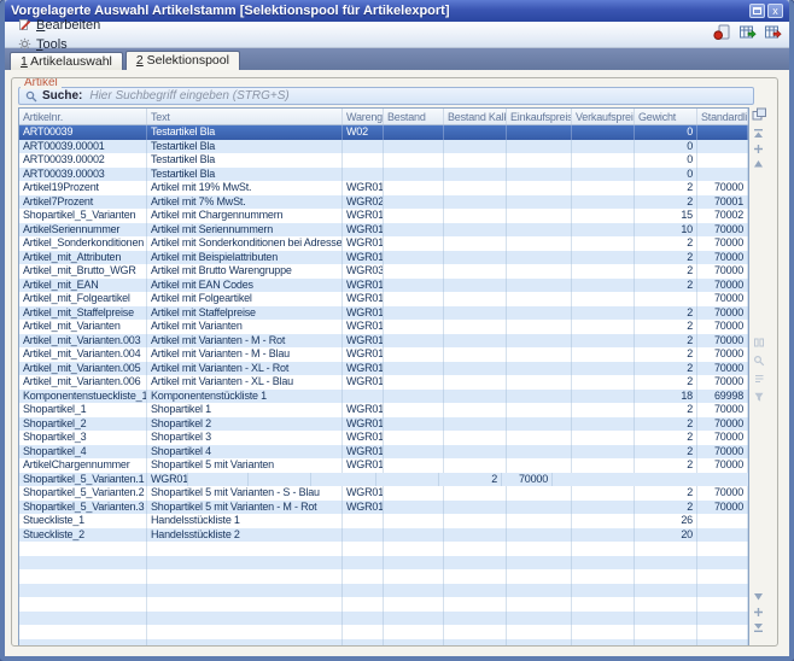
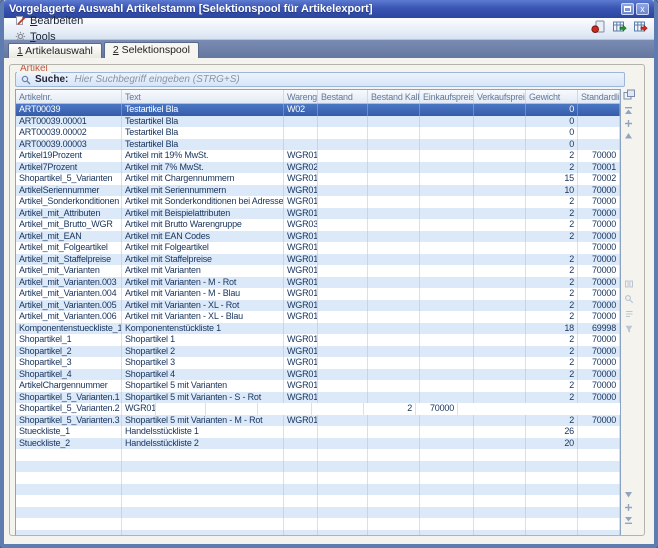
  Vorgelagerte Auswahl Artikelstamm [Selektionspool für Artikelexport]
  x
  Bearbeiten
  Tools
  1 Artikelauswahl
  2 Selektionspool
  Artikel
  Suche:
  Hier Suchbegriff eingeben (STRG+S)
  Artikelnr.
  Text
  Wareng
  Bestand
  Bestand Kalk
  Einkaufspreis
  Verkaufsprei
  Gewicht
  Standardli
  ART00039
  Testartikel Bla
  W02
  0
  ART00039.00001
  Testartikel Bla
  0
  ART00039.00002
  Testartikel Bla
  0
  ART00039.00003
  Testartikel Bla
  0
  Artikel19Prozent
  Artikel mit 19% MwSt.
  WGR01
  2
  70000
  Artikel7Prozent
  Artikel mit 7% MwSt.
  WGR02
  2
  70001
  Shopartikel_5_Varianten
  Artikel mit Chargennummern
  WGR01
  15
  70002
  ArtikelSeriennummer
  Artikel mit Seriennummern
  WGR01
  10
  70000
  Artikel_Sonderkonditionen
  Artikel mit Sonderkonditionen bei Adresse
  WGR01
  2
  70000
  Artikel_mit_Attributen
  Artikel mit Beispielattributen
  WGR01
  2
  70000
  Artikel_mit_Brutto_WGR
  Artikel mit Brutto Warengruppe
  WGR03
  2
  70000
  Artikel_mit_EAN
  Artikel mit EAN Codes
  WGR01
  2
  70000
  Artikel_mit_Folgeartikel
  Artikel mit Folgeartikel
  WGR01
  70000
  Artikel_mit_Staffelpreise
  Artikel mit Staffelpreise
  WGR01
  2
  70000
  Artikel_mit_Varianten
  Artikel mit Varianten
  WGR01
  2
  70000
  Artikel_mit_Varianten.003
  Artikel mit Varianten - M - Rot
  WGR01
  2
  70000
  Artikel_mit_Varianten.004
  Artikel mit Varianten - M - Blau
  WGR01
  2
  70000
  Artikel_mit_Varianten.005
  Artikel mit Varianten - XL - Rot
  WGR01
  2
  70000
  Artikel_mit_Varianten.006
  Artikel mit Varianten - XL - Blau
  WGR01
  2
  70000
  Komponentenstueckliste_1
  Komponentenstückliste 1
  18
  69998
  Shopartikel_1
  Shopartikel 1
  WGR01
  2
  70000
  Shopartikel_2
  Shopartikel 2
  WGR01
  2
  70000
  Shopartikel_3
  Shopartikel 3
  WGR01
  2
  70000
  Shopartikel_4
  Shopartikel 4
  WGR01
  2
  70000
  ArtikelChargennummer
  Shopartikel 5 mit Varianten
  WGR01
  2
  70000
  Shopartikel_5_Varianten.1
+ Shopartikel 5 mit Varianten - S - Rot
  WGR01
  2
  70000
  Shopartikel_5_Varianten.2
- Shopartikel 5 mit Varianten - S - Blau
  WGR01
  2
  70000
  Shopartikel_5_Varianten.3
  Shopartikel 5 mit Varianten - M - Rot
  WGR01
  2
  70000
  Stueckliste_1
  Handelsstückliste 1
  26
  Stueckliste_2
  Handelsstückliste 2
  20
